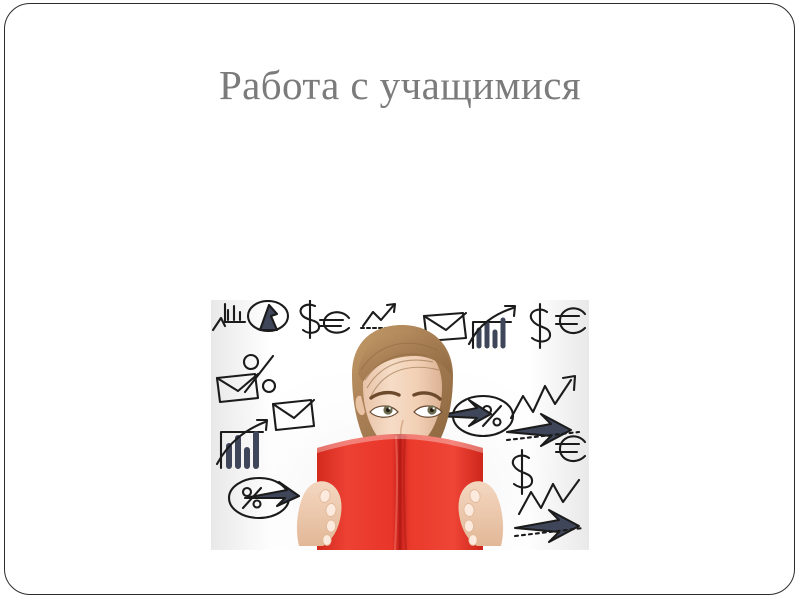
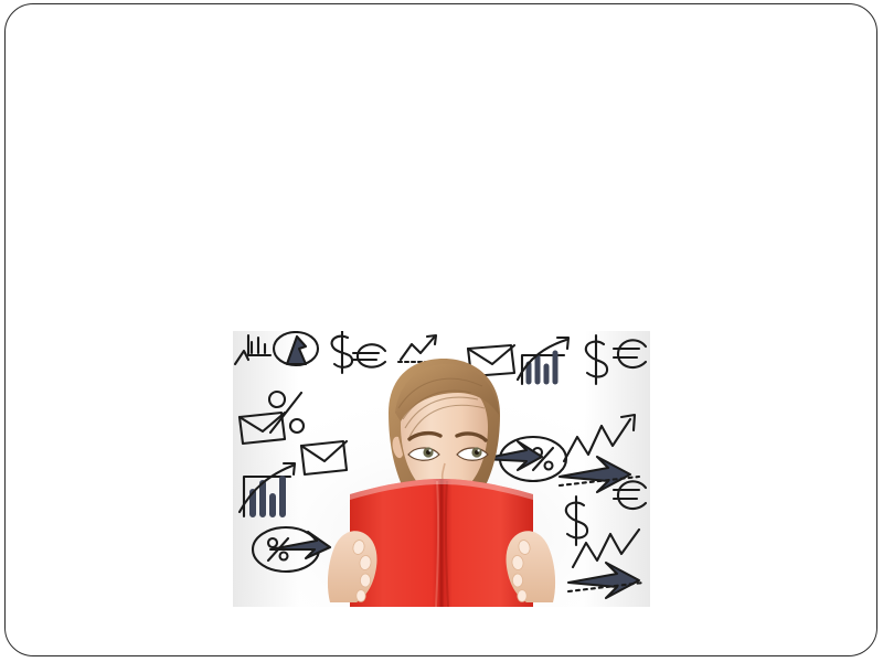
- Работа с учащимися
